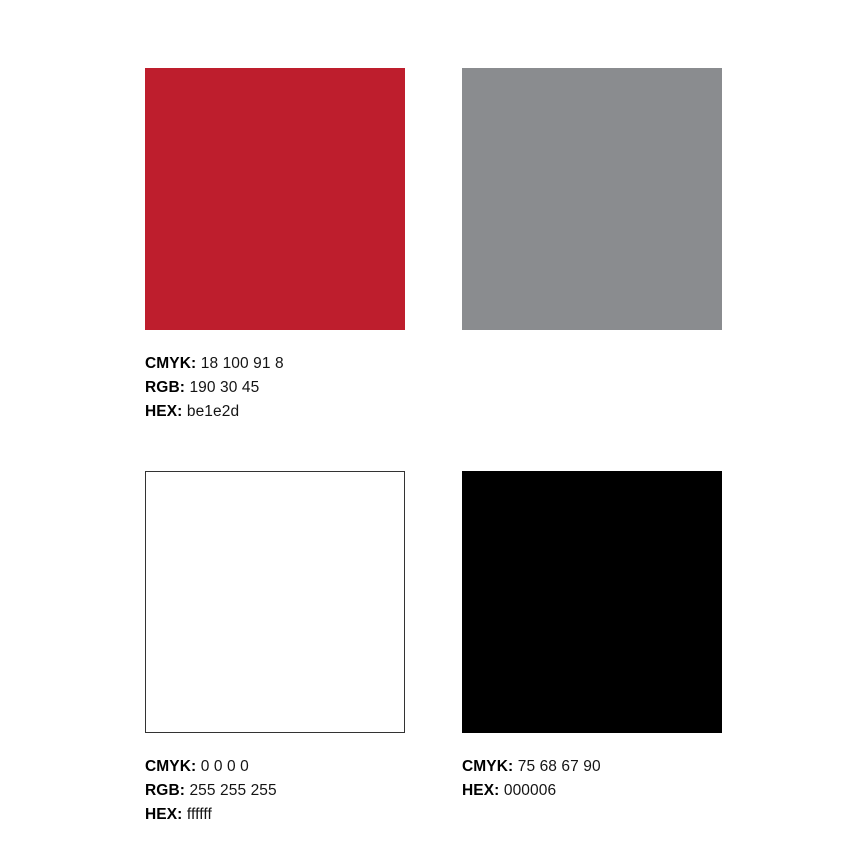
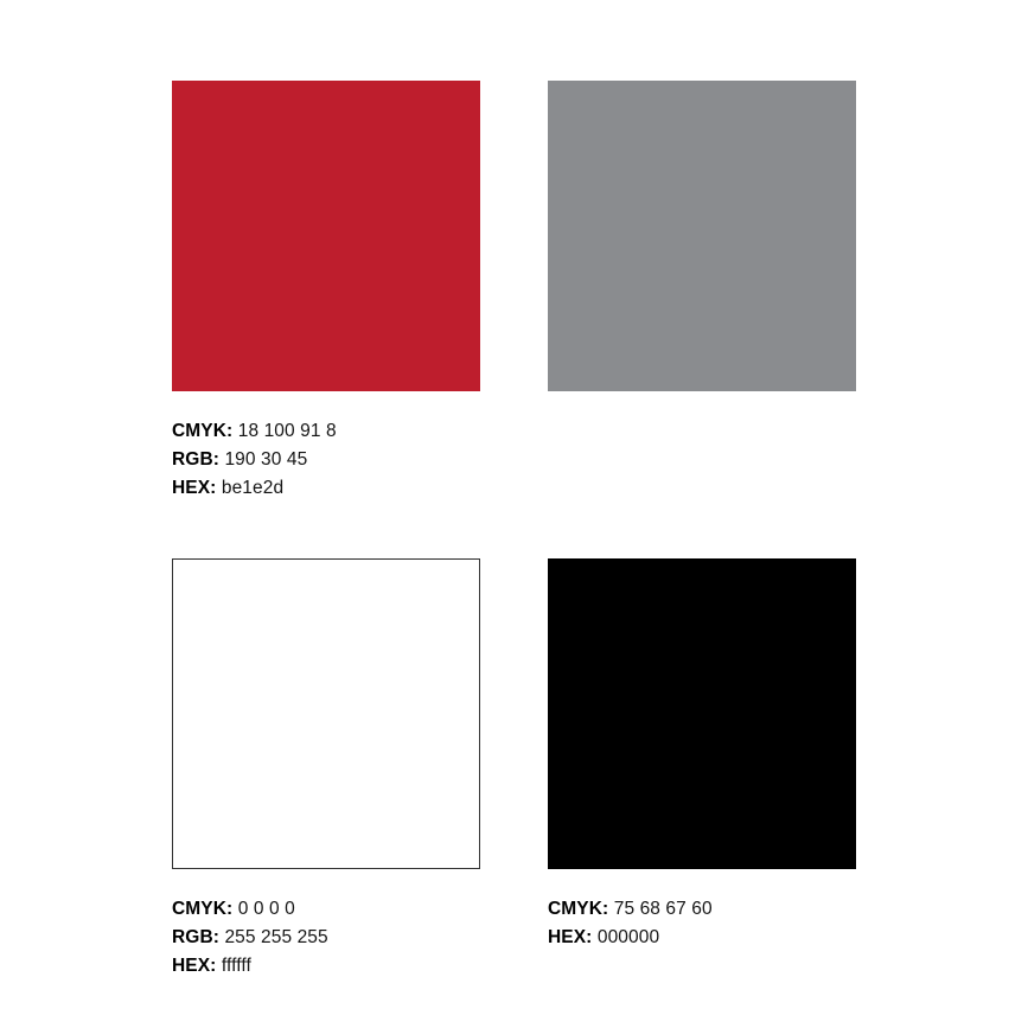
  CMYK: 18 100 91 8
  RGB: 190 30 45
  HEX: be1e2d
  CMYK: 0 0 0 0
  RGB: 255 255 255
  HEX: ffffff
- CMYK: 75 68 67 90
+ CMYK: 75 68 67 60
- HEX: 000006
+ HEX: 000000
